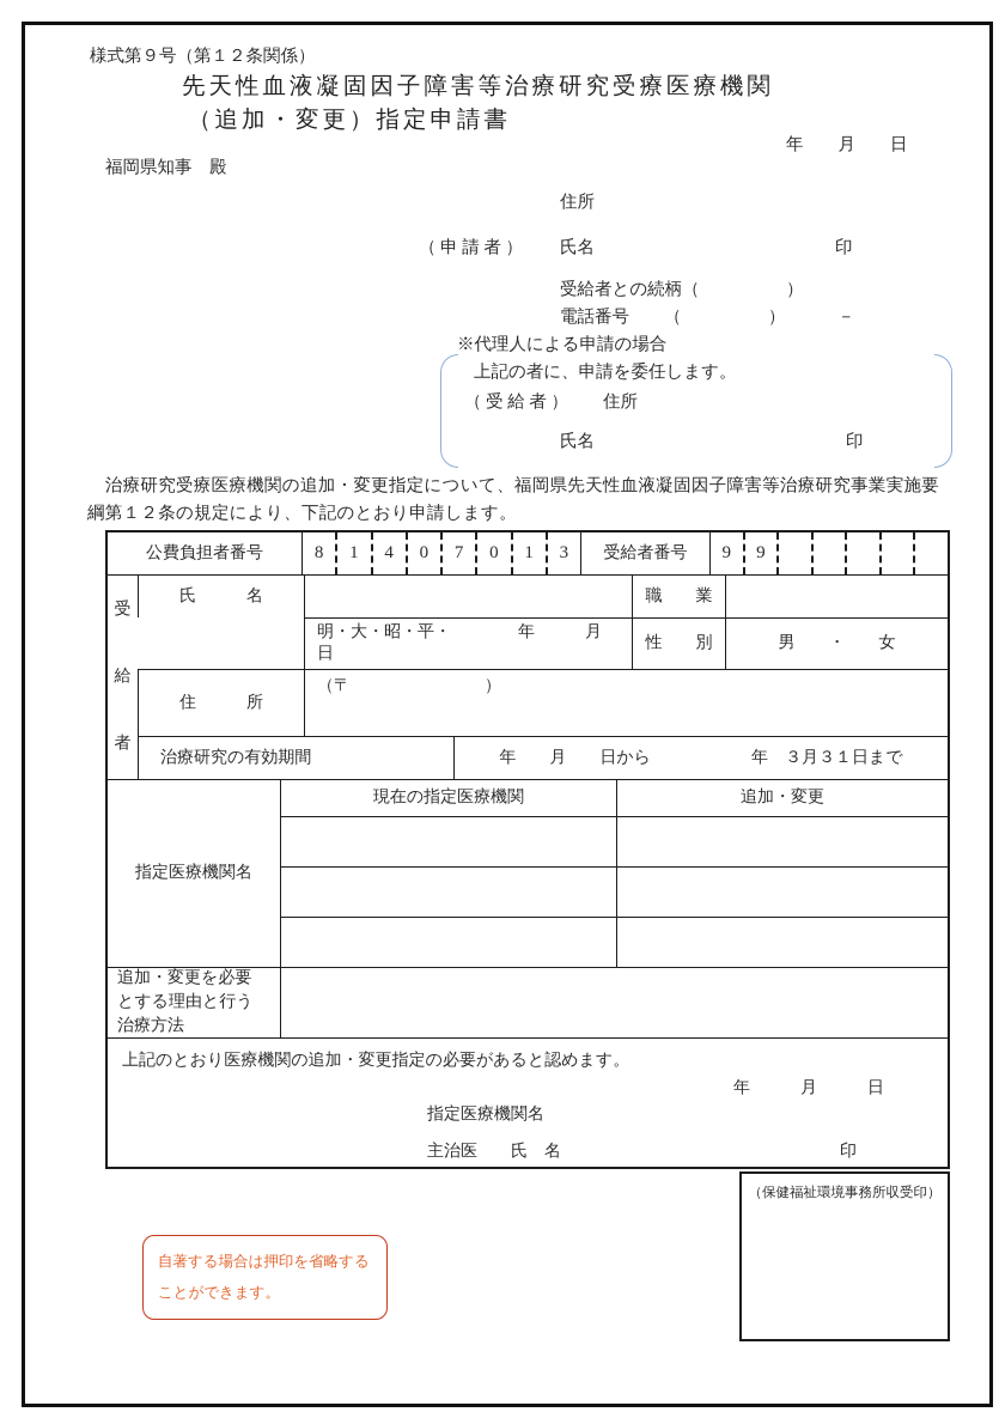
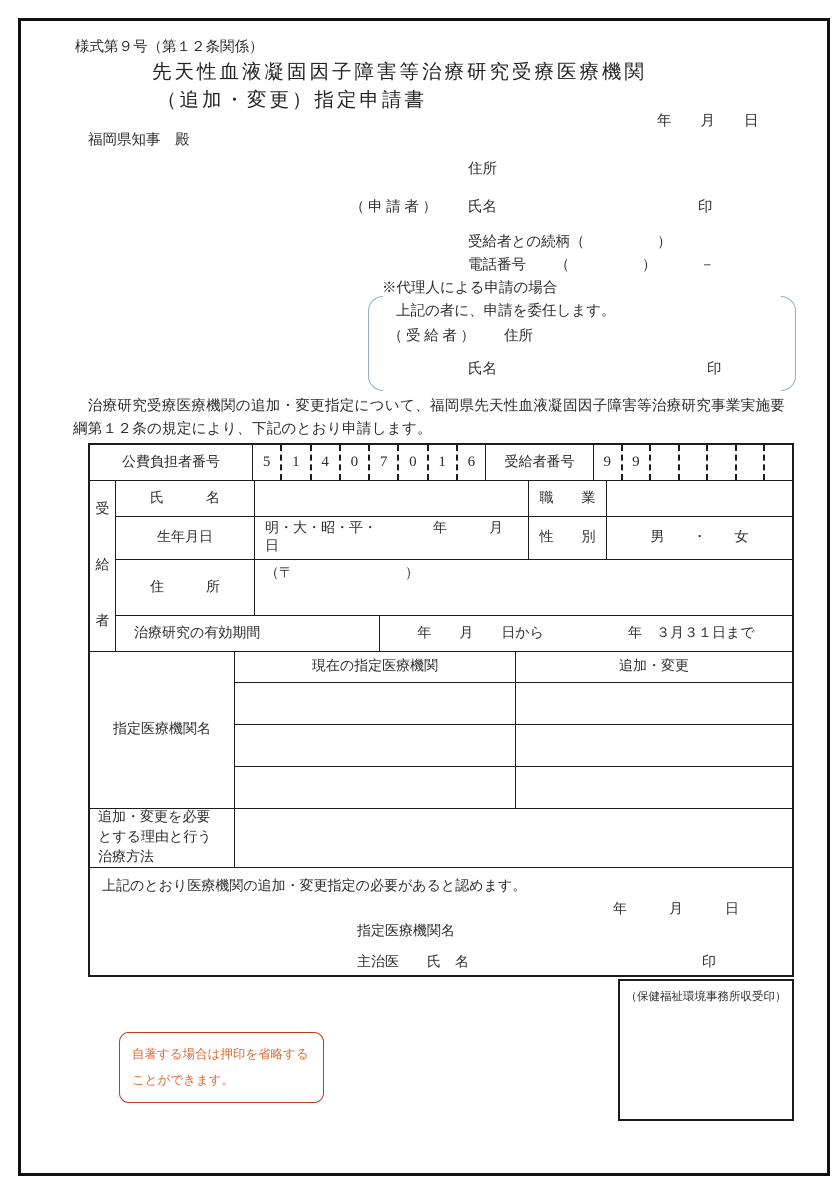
  様式第９号（第１２条関係）
  先天性血液凝固因子障害等治療研究受療医療機関
  （追加・変更）指定申請書
  年 月 日
  福岡県知事 殿
  住所
  （ 申 請 者 ）
  氏名
  印
  受給者との続柄（ ）
  電話番号 （ ） －
  ※代理人による申請の場合
  上記の者に、申請を委任します。
  （ 受 給 者 ） 住所
  氏名
  印
  治療研究受療医療機関の追加・変更指定について、福岡県先天性血液凝固因子障害等治療研究事業実施要綱第１２条の規定により、下記のとおり申請します。
  公費負担者番号
- 8
+ 5
  1
  4
  0
  7
  0
  1
- 3
+ 6
  受給者番号
  9
  9
  受
  給
  者
  氏 名
  職 業
+ 生年月日
  明・大・昭・平・ 年 月 日
  性 別
  男 ・ 女
  住 所
  （〒 ）
  治療研究の有効期間
  年 月 日から 年 ３月３１日まで
  指定医療機関名
  現在の指定医療機関
  追加・変更
  追加・変更を必要
  とする理由と行う
  治療方法
  上記のとおり医療機関の追加・変更指定の必要があると認めます。
  年 月 日
  指定医療機関名
  主治医 氏 名
  印
  （保健福祉環境事務所収受印）
  自著する場合は押印を省略する
  ことができます。
